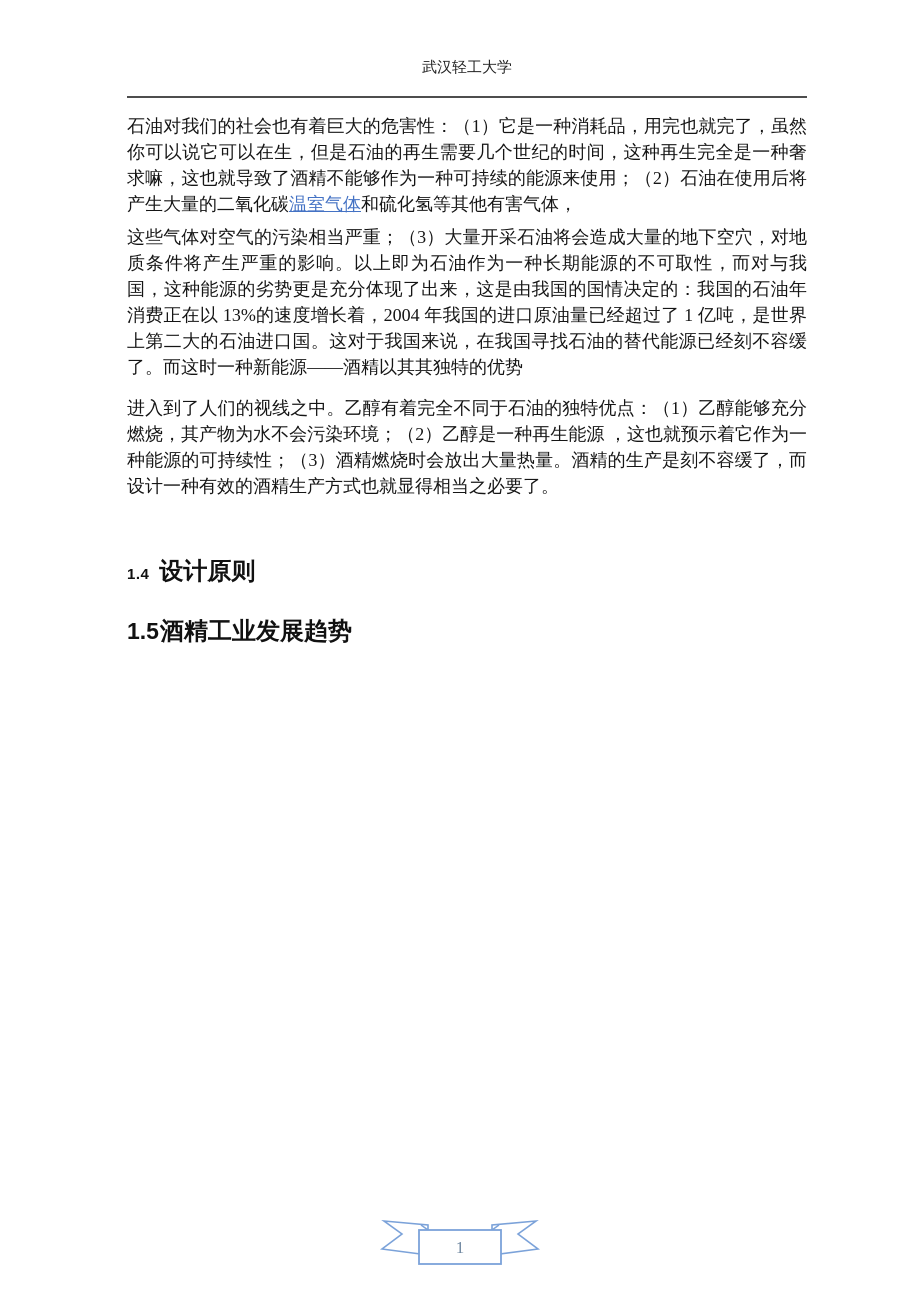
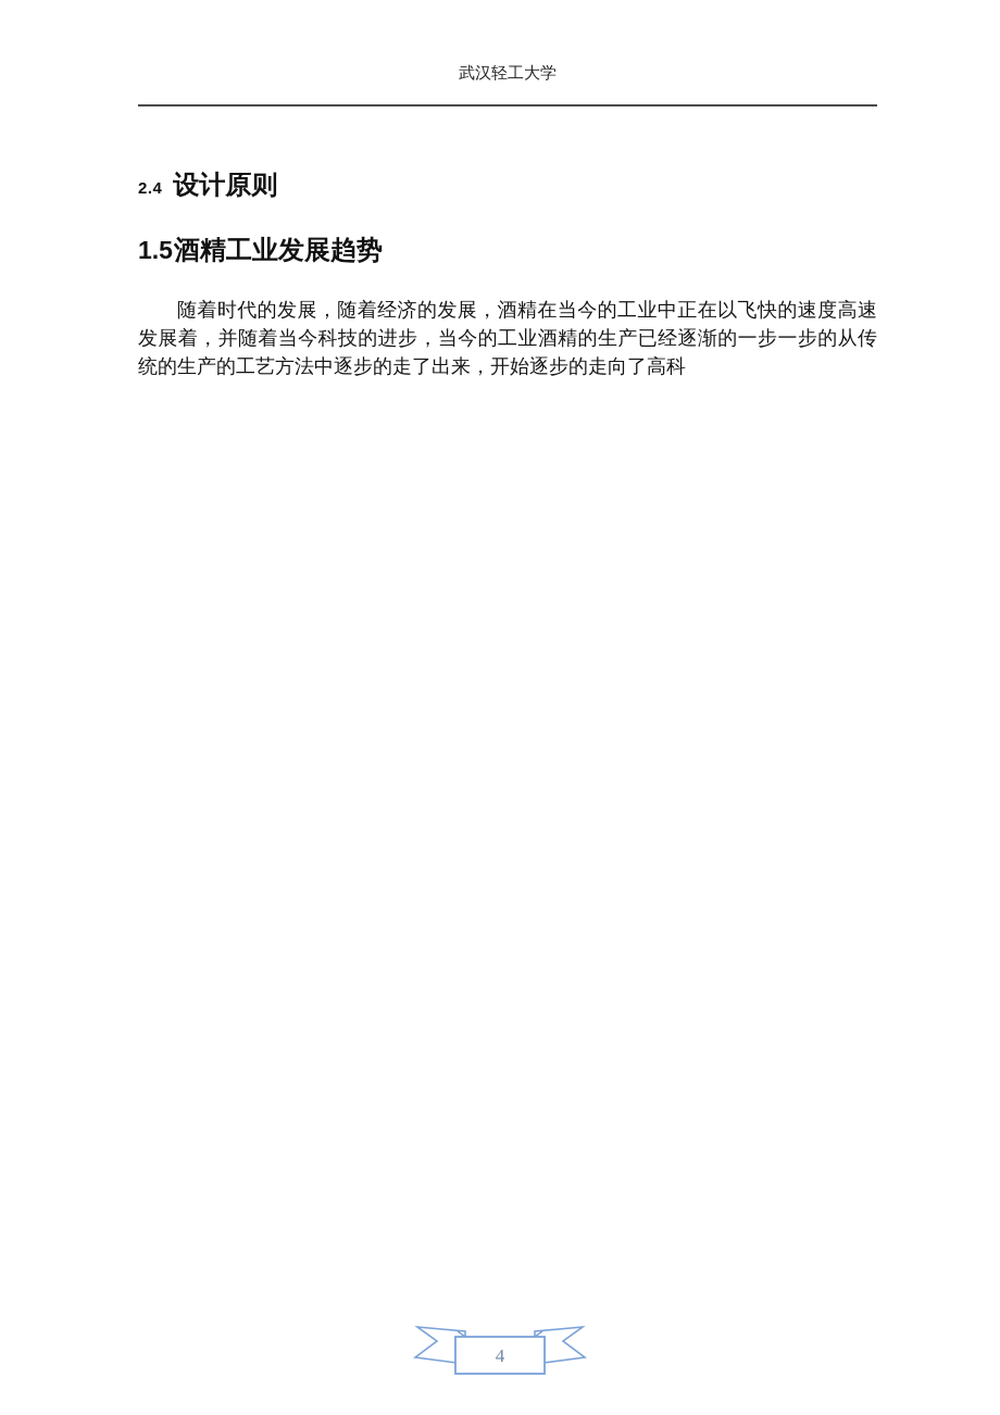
  武汉轻工大学
- 石油对我们的社会也有着巨大的危害性：（1）它是一种消耗品，用完也就完了，虽然你可以说它可以在生，但是石油的再生需要几个世纪的时间，这种再生完全是一种奢求嘛，这也就导致了酒精不能够作为一种可持续的能源来使用；（2）石油在使用后将产生大量的二氧化碳温室气体和硫化氢等其他有害气体，
- 这些气体对空气的污染相当严重；（3）大量开采石油将会造成大量的地下空穴，对地质条件将产生严重的影响。以上即为石油作为一种长期能源的不可取性，而对与我国，这种能源的劣势更是充分体现了出来，这是由我国的国情决定的：我国的石油年消费正在以 13%的速度增长着，2004 年我国的进口原油量已经超过了 1 亿吨，是世界上第二大的石油进口国。这对于我国来说，在我国寻找石油的替代能源已经刻不容缓了。而这时一种新能源——酒精以其其独特的优势
- 进入到了人们的视线之中。乙醇有着完全不同于石油的独特优点：（1）乙醇能够充分燃烧，其产物为水不会污染环境；（2）乙醇是一种再生能源 ，这也就预示着它作为一种能源的可持续性；（3）酒精燃烧时会放出大量热量。酒精的生产是刻不容缓了，而设计一种有效的酒精生产方式也就显得相当之必要了。
- 1.4 设计原则
+ 2.4 设计原则
  1.5酒精工业发展趋势
+ 随着时代的发展，随着经济的发展，酒精在当今的工业中正在以飞快的速度高速发展着，并随着当今科技的进步，当今的工业酒精的生产已经逐渐的一步一步的从传统的生产的工艺方法中逐步的走了出来，开始逐步的走向了高科
- 1
+ 4
